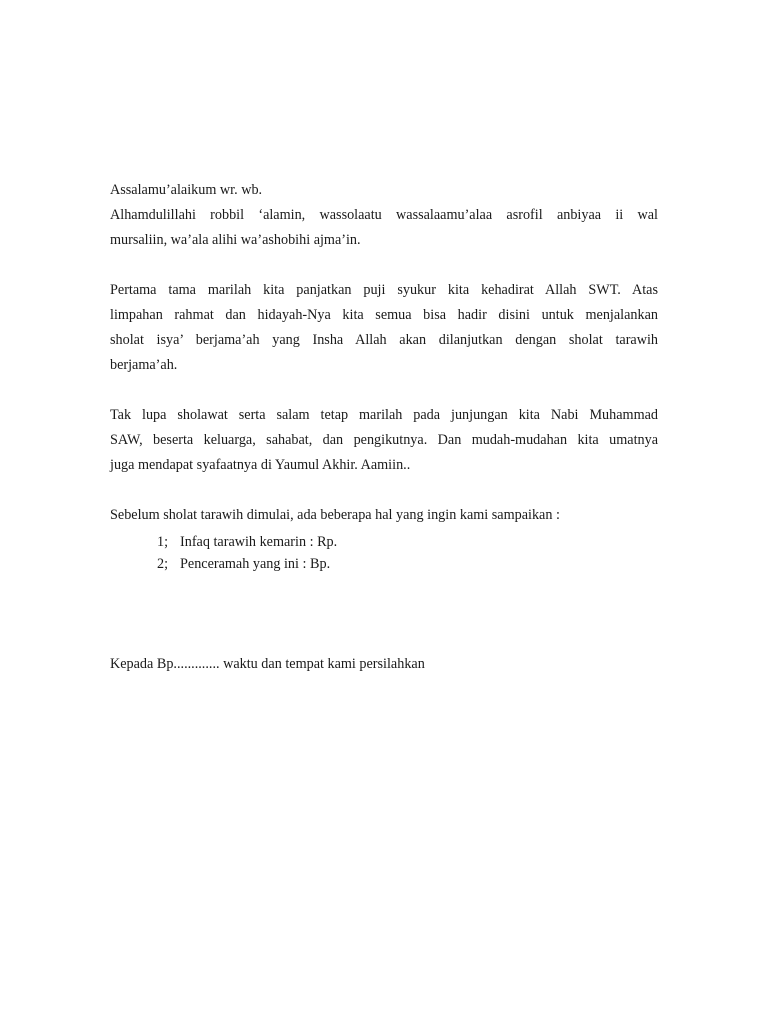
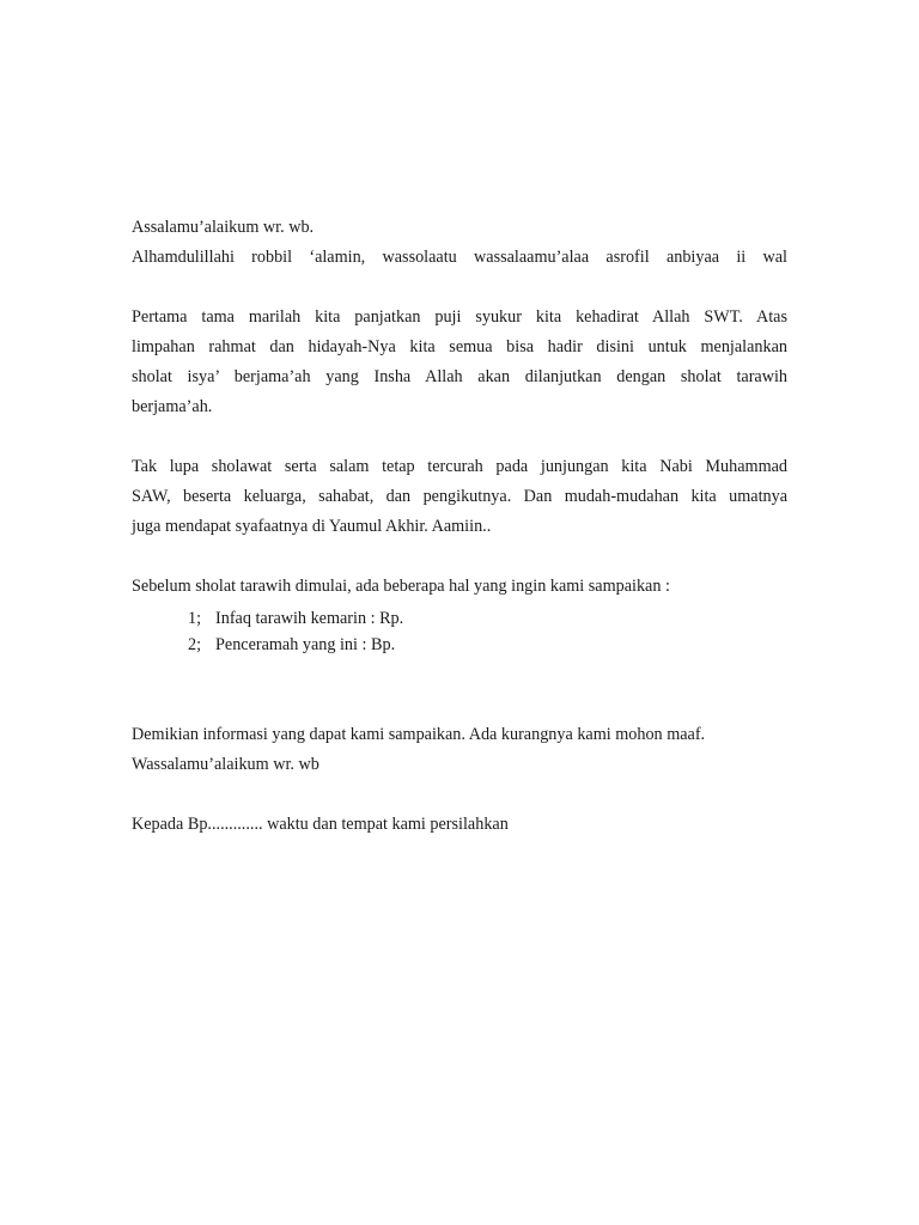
  Assalamu’alaikum wr. wb.
  Alhamdulillahi robbil ‘alamin, wassolaatu wassalaamu’alaa asrofil anbiyaa ii wal
- mursaliin, wa’ala alihi wa’ashobihi ajma’in.
  Pertama tama marilah kita panjatkan puji syukur kita kehadirat Allah SWT. Atas
  limpahan rahmat dan hidayah-Nya kita semua bisa hadir disini untuk menjalankan
  sholat isya’ berjama’ah yang Insha Allah akan dilanjutkan dengan sholat tarawih
  berjama’ah.
- Tak lupa sholawat serta salam tetap marilah pada junjungan kita Nabi Muhammad
+ Tak lupa sholawat serta salam tetap tercurah pada junjungan kita Nabi Muhammad
  SAW, beserta keluarga, sahabat, dan pengikutnya. Dan mudah-mudahan kita umatnya
  juga mendapat syafaatnya di Yaumul Akhir. Aamiin..
  Sebelum sholat tarawih dimulai, ada beberapa hal yang ingin kami sampaikan :
  1;
  Infaq tarawih kemarin : Rp.
  2;
  Penceramah yang ini : Bp.
+ Demikian informasi yang dapat kami sampaikan. Ada kurangnya kami mohon maaf.
+ Wassalamu’alaikum wr. wb
  Kepada Bp............. waktu dan tempat kami persilahkan
